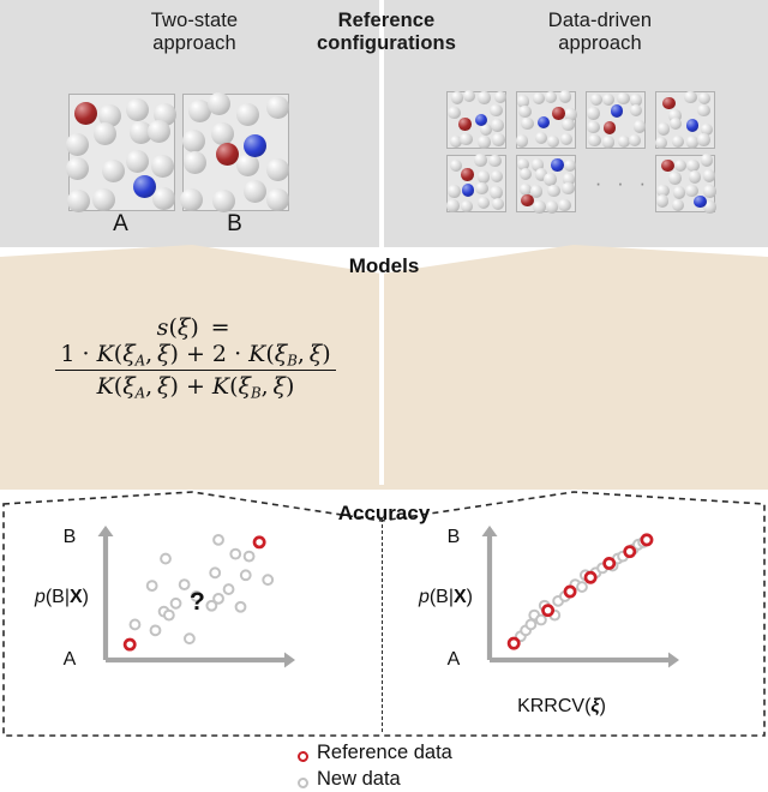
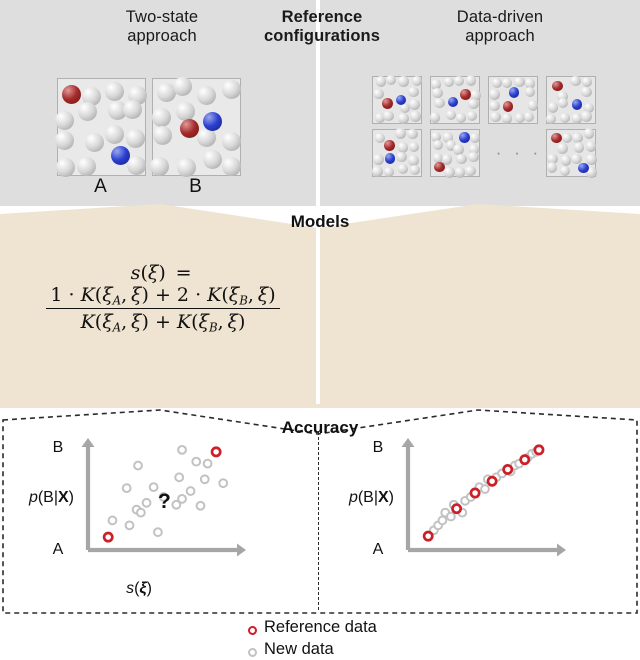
  Two-state
  approach
  Reference
  configurations
  Data-driven
  approach
  A
  B
  · · ·
  Models
  s(ξ) =
  1 · K(ξA, ξ) + 2 · K(ξB, ξ)
  K(ξA, ξ) + K(ξB, ξ)
  Accuracy
  p(B|X)
  B
  A
+ s(ξ)
  ?
  p(B|X)
  B
  A
- KRRCV(ξ)
  Reference data
  New data
